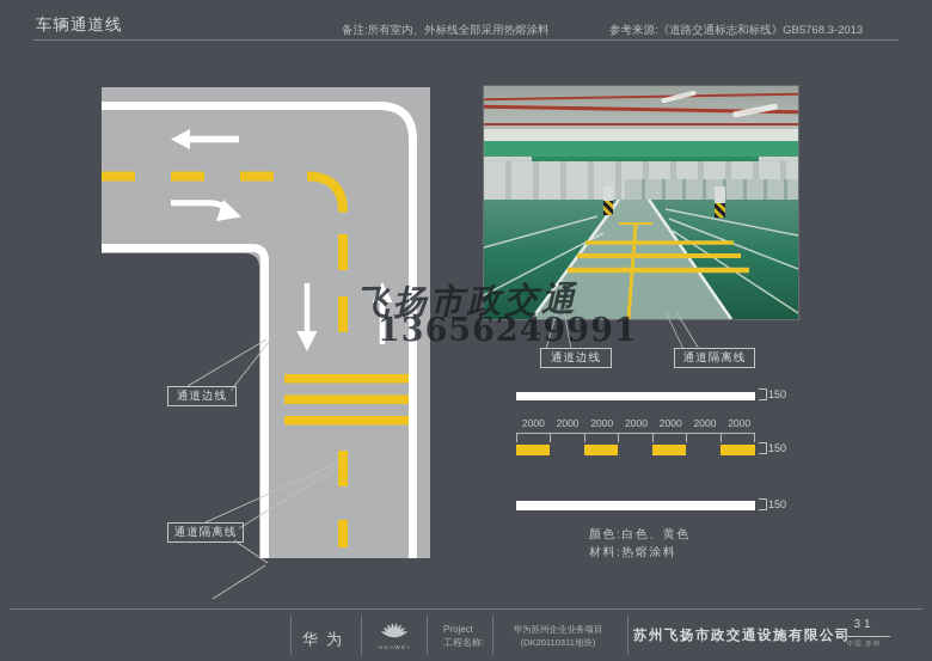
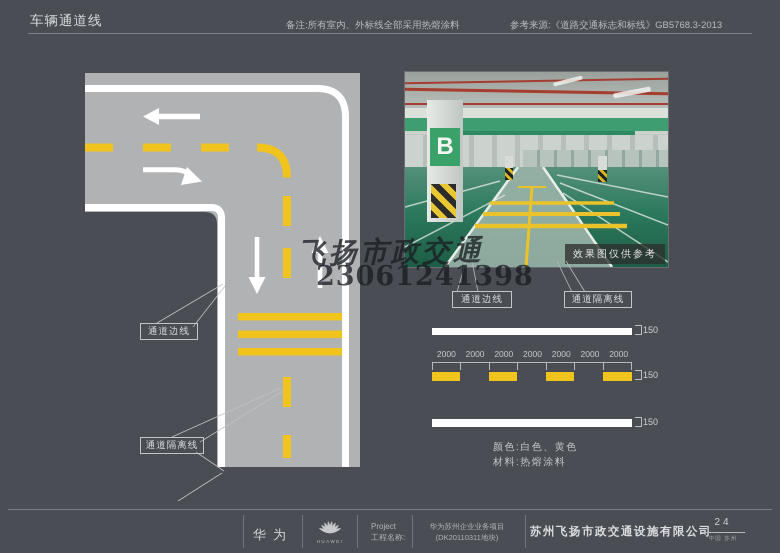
  车辆通道线
  备注:所有室内、外标线全部采用热熔涂料
  参考来源:《道路交通标志和标线》GB5768.3-2013
  通道边线
  通道隔离线
+ B
+ 效果图仅供参考
  通道边线
  通道隔离线
  飞扬市政交通
- 13656249991
+ 23061241398
  150
  2000
  2000
  2000
  2000
  2000
  2000
  2000
  150
  150
  颜色:白色、黄色
  材料:热熔涂料
  华为
  Project
  工程名称:
  华为苏州企业业务项目
  (DK20110311地块)
  苏州飞扬市政交通设施有限公
- 31
+ 24
